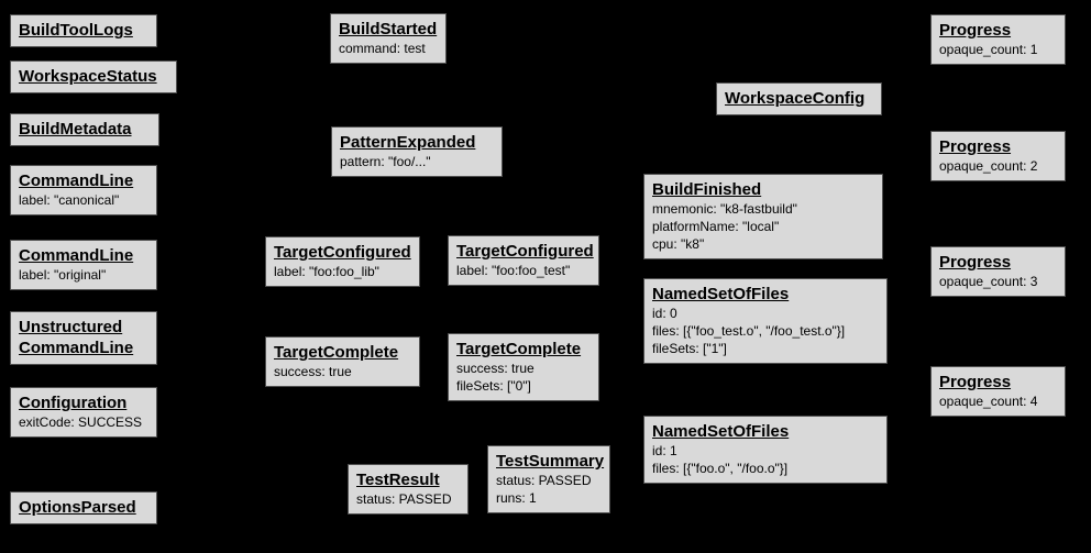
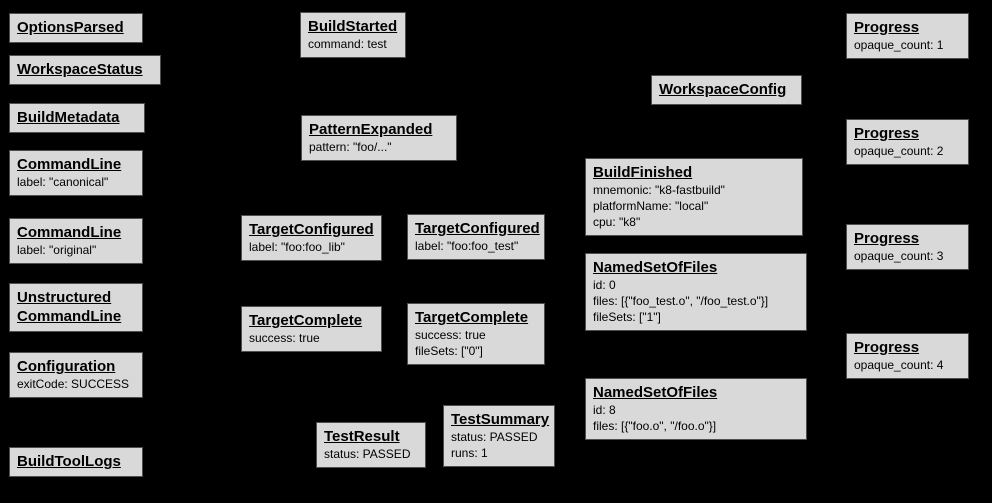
- BuildToolLogs
+ OptionsParsed
  WorkspaceStatus
  BuildMetadata
  CommandLine
  label: "canonical"
  CommandLine
  label: "original"
  Unstructured
  CommandLine
  Configuration
  exitCode: SUCCESS
- OptionsParsed
+ BuildToolLogs
  BuildStarted
  command: test
  PatternExpanded
  pattern: "foo/..."
  TargetConfigured
  label: "foo:foo_lib"
  TargetConfigured
  label: "foo:foo_test"
  TargetComplete
  success: true
  TargetComplete
  success: true
  fileSets: ["0"]
  TestResult
  status: PASSED
  TestSummary
  status: PASSED
  runs: 1
  WorkspaceConfig
  BuildFinished
  mnemonic: "k8-fastbuild"
  platformName: "local"
  cpu: "k8"
  NamedSetOfFiles
  id: 0
  files: [{"foo_test.o", "/foo_test.o"}]
  fileSets: ["1"]
  NamedSetOfFiles
- id: 1
+ id: 8
  files: [{"foo.o", "/foo.o"}]
  Progress
  opaque_count: 1
  Progress
  opaque_count: 2
  Progress
  opaque_count: 3
  Progress
  opaque_count: 4
